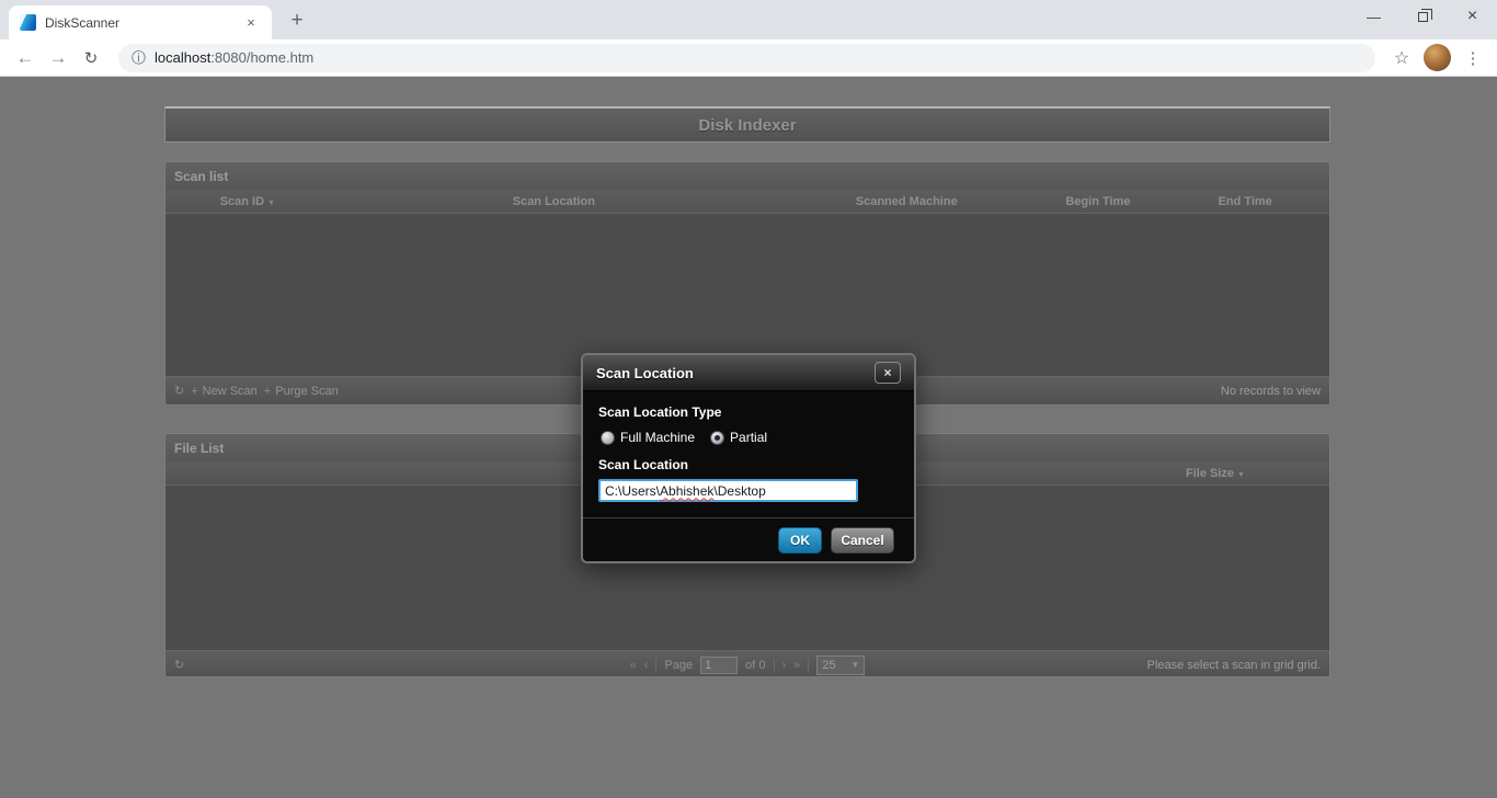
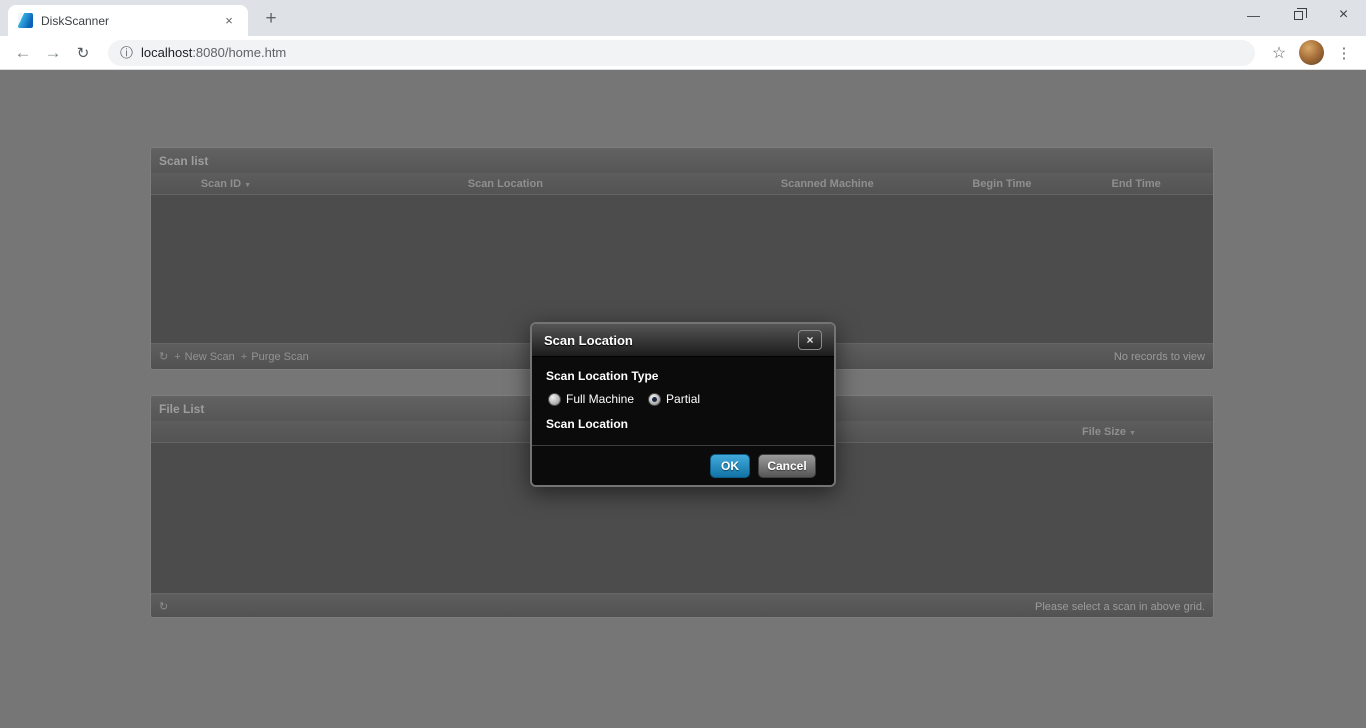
  DiskScanner
  ×
  +
  —
  ×
  ←
  →
  ↻
  ⓘ
  localhost:8080/home.htm
  ☆
  ⋮
- Disk Indexer
  Scan list
  Scan ID
  Scan Location
  Scanned Machine
  Begin Time
  End Time
  ↻
  +
  New Scan
  +
  Purge Scan
  No records to view
  File List
  File Size
  ↻
- «
- ‹
- Page
- 1
- of 0
- ›
- »
- 25
- ▼
- Please select a scan in grid grid.
+ Please select a scan in above grid.
  Scan Location
  ×
  Scan Location Type
  Full Machine
  Partial
  Scan Location
- C:\Users\
- Abhishek
- \Desktop
  OK
  Cancel
